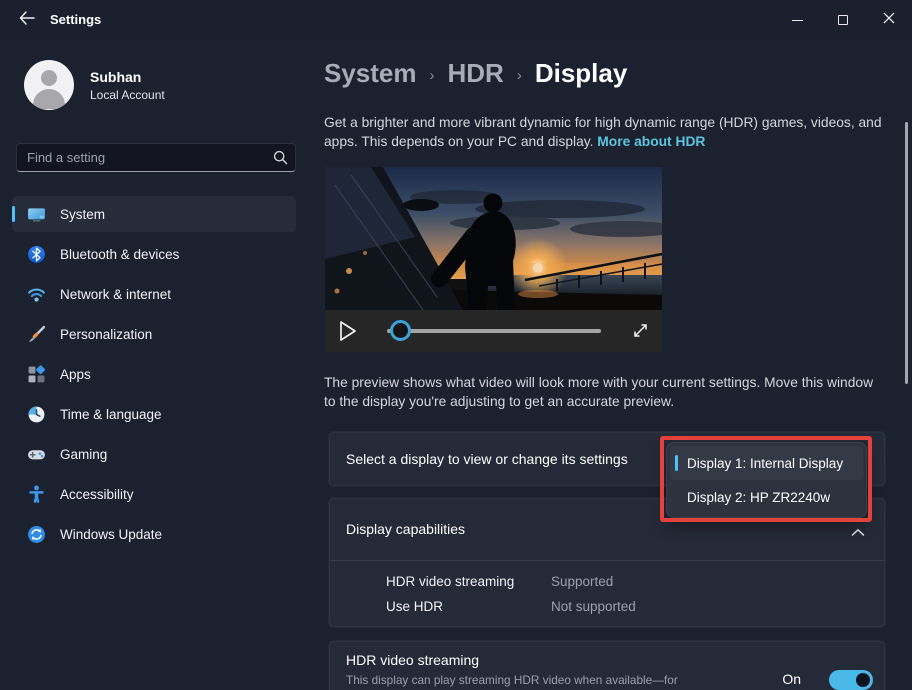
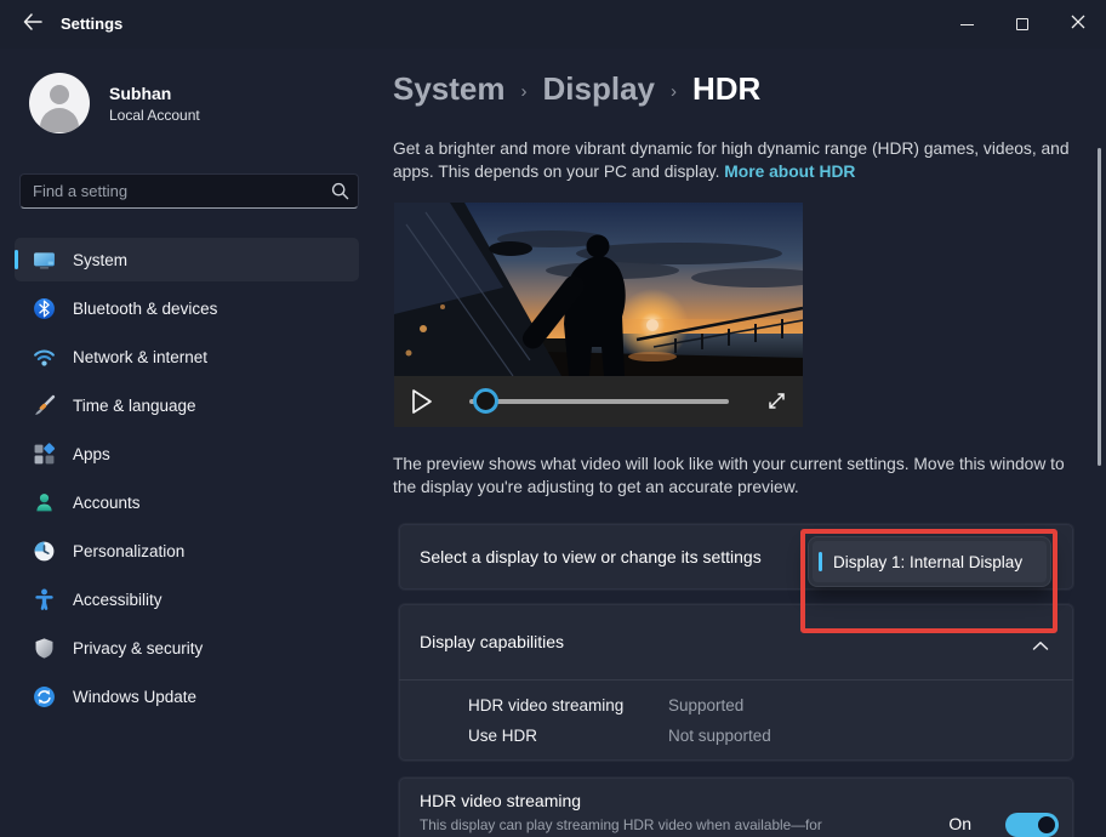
  Settings
  Subhan
  Local Account
  Find a setting
  System
  Bluetooth & devices
  Network & internet
- Personalization
+ Time & language
  Apps
+ Accounts
- Time & language
+ Personalization
- Gaming
  Accessibility
+ Privacy & security
  Windows Update
  System
  ›
- HDR
+ Display
  ›
- Display
+ HDR
  Get a brighter and more vibrant dynamic for high dynamic range (HDR) games, videos, and apps. This depends on your PC and display. More about HDR
- The preview shows what video will look more with your current settings. Move this window to the display you're adjusting to get an accurate preview.
+ The preview shows what video will look like with your current settings. Move this window to the display you're adjusting to get an accurate preview.
  Select a display to view or change its settings
  Display capabilities
  HDR video streaming
  Supported
  Use HDR
  Not supported
  HDR video streaming
  This display can play streaming HDR video when available—for
  On
  Display 1: Internal Display
- Display 2: HP ZR2240w
